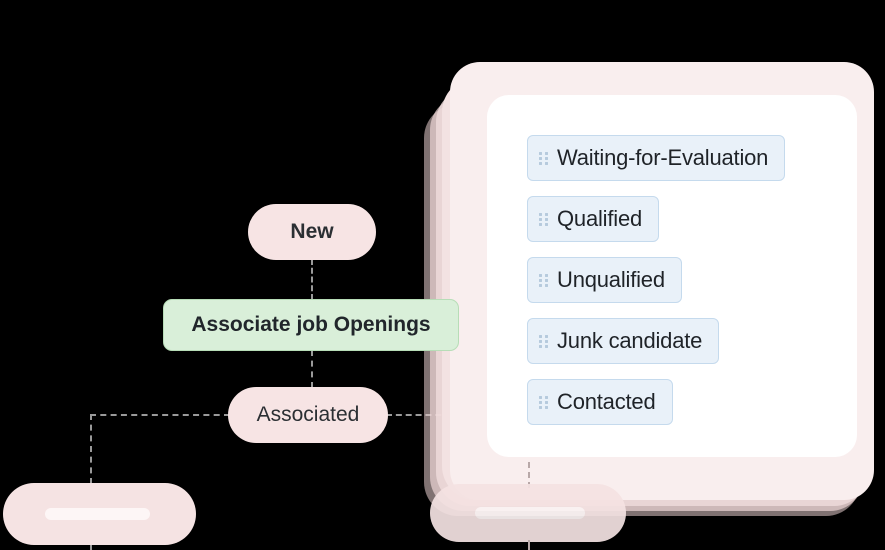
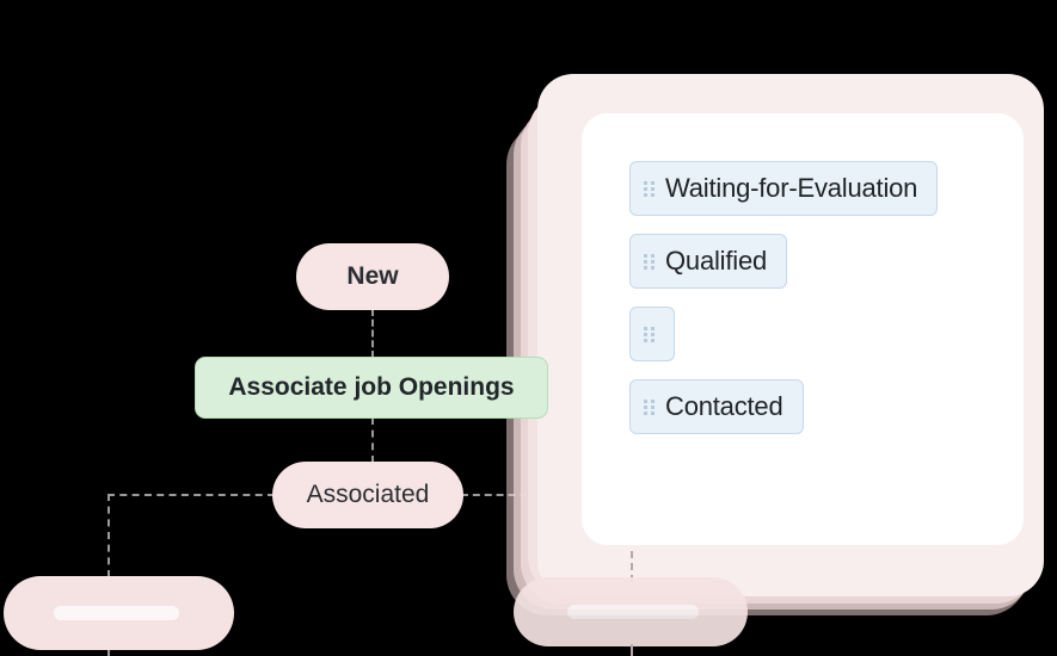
  Waiting-for-Evaluation
  Qualified
- Unqualified
- Junk candidate
  Contacted
  New
  Associate job Openings
  Associated
